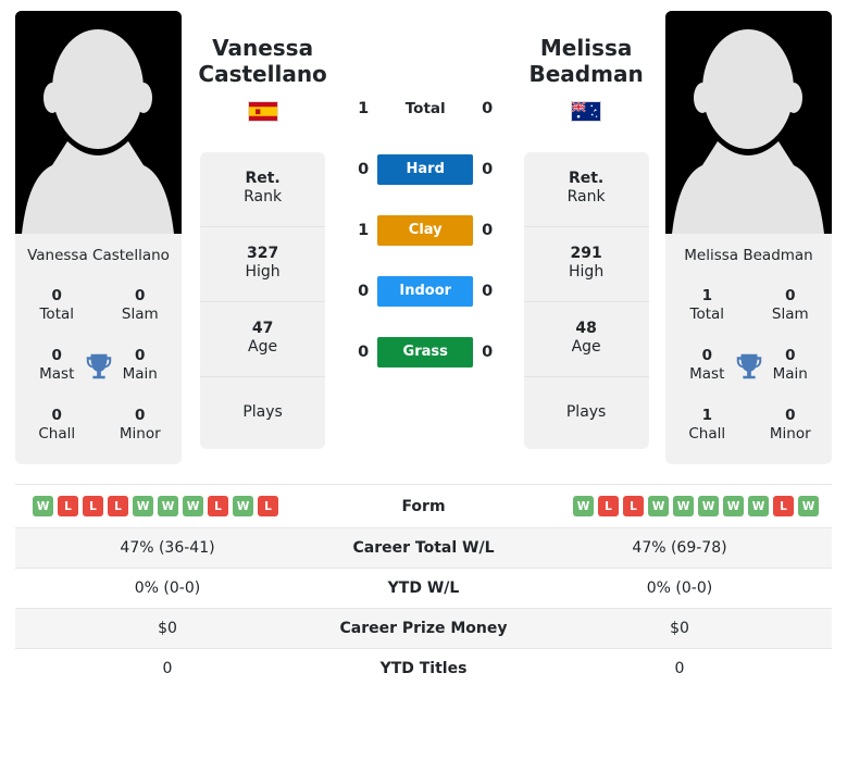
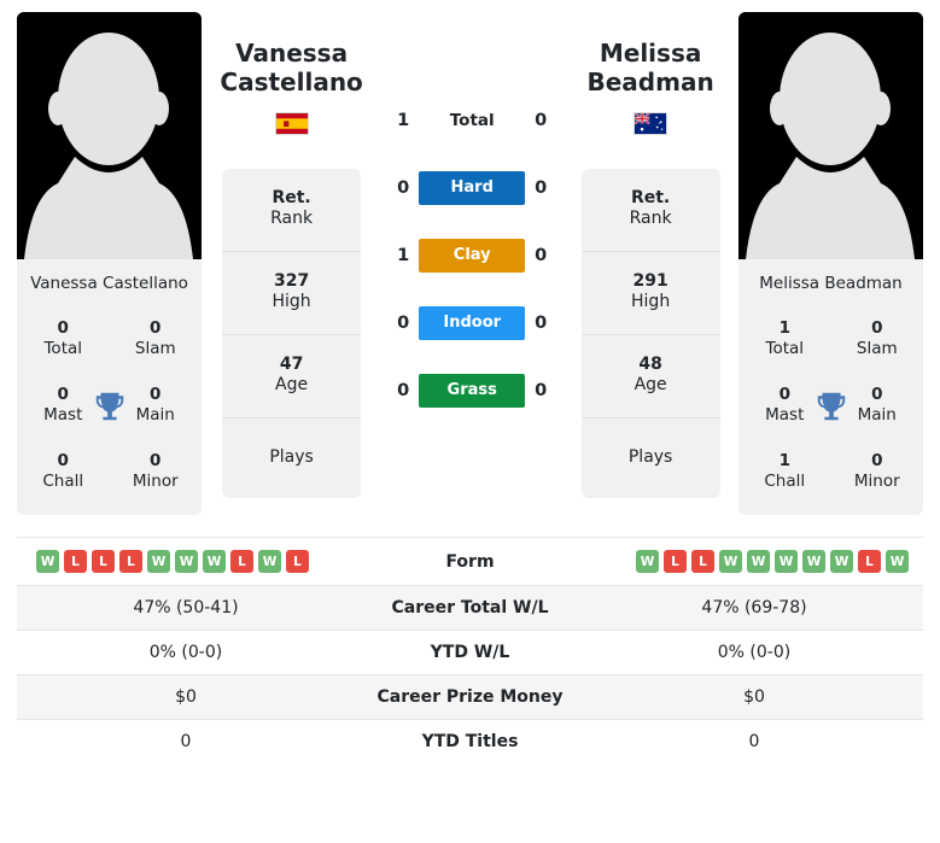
  Vanessa Castellano
  0
  Total
  0
  Slam
  0
  Mast
  0
  Main
  0
  Chall
  0
  Minor
  Vanessa
  Castellano
  Ret.
  Rank
  327
  High
  47
  Age
  Plays
  1
  Total
  0
  0
  Hard
  0
  1
  Clay
  0
  0
  Indoor
  0
  0
  Grass
  0
  Melissa
  Beadman
  Ret.
  Rank
  291
  High
  48
  Age
  Plays
  Melissa Beadman
  1
  Total
  0
  Slam
  0
  Mast
  0
  Main
  1
  Chall
  0
  Minor
  W L L L W W W L W L	Form	W L L W W W W W L W
- 47% (36-41)	Career Total W/L	47% (69-78)
+ 47% (50-41)	Career Total W/L	47% (69-78)
  0% (0-0)	YTD W/L	0% (0-0)
  $0	Career Prize Money	$0
  0	YTD Titles	0
